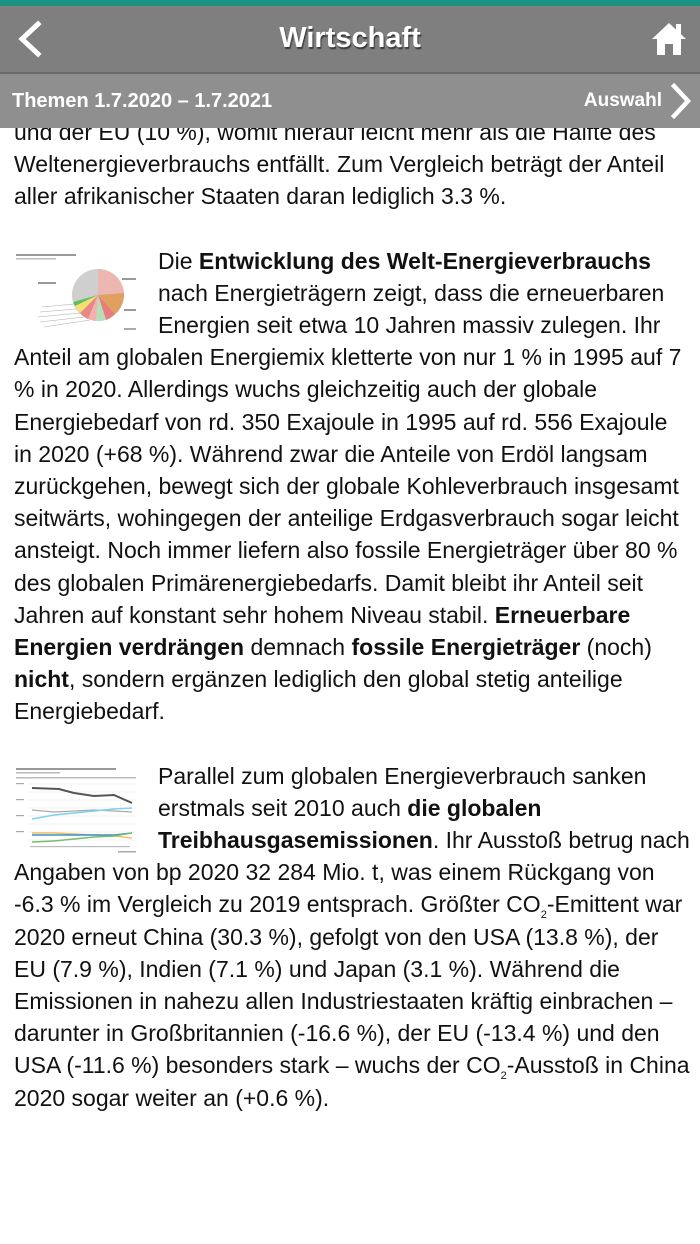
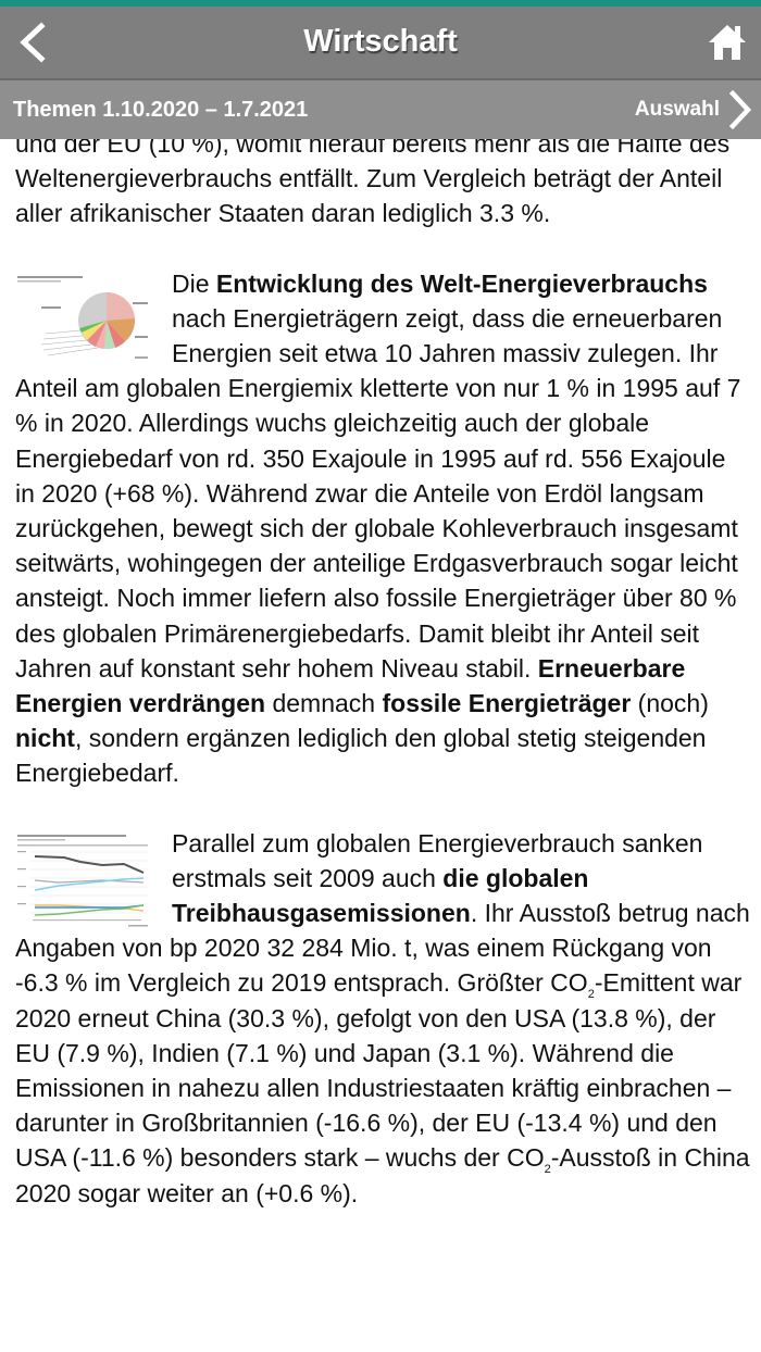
  Wirtschaft
- Themen 1.7.2020 – 1.7.2021
+ Themen 1.10.2020 – 1.7.2021
  Auswahl
- und der EU (10 %), womit hierauf leicht mehr als die Hälfte des Weltenergieverbrauchs entfällt. Zum Vergleich beträgt der Anteil aller afrikanischer Staaten daran lediglich 3.3 %.
+ und der EU (10 %), womit hierauf bereits mehr als die Hälfte des Weltenergieverbrauchs entfällt. Zum Vergleich beträgt der Anteil aller afrikanischer Staaten daran lediglich 3.3 %.
- Die Entwicklung des Welt-Energieverbrauchs nach Energieträgern zeigt, dass die erneuerbaren Energien seit etwa 10 Jahren massiv zulegen. Ihr Anteil am globalen Energiemix kletterte von nur 1 % in 1995 auf 7 % in 2020. Allerdings wuchs gleichzeitig auch der globale Energiebedarf von rd. 350 Exajoule in 1995 auf rd. 556 Exajoule in 2020 (+68 %). Während zwar die Anteile von Erdöl langsam zurückgehen, bewegt sich der globale Kohleverbrauch insgesamt seitwärts, wohingegen der anteilige Erdgasverbrauch sogar leicht ansteigt. Noch immer liefern also fossile Energieträger über 80 % des globalen Primärenergiebedarfs. Damit bleibt ihr Anteil seit Jahren auf konstant sehr hohem Niveau stabil. Erneuerbare Energien verdrängen demnach fossile Energieträger (noch) nicht, sondern ergänzen lediglich den global stetig anteilige Energiebedarf.
+ Die Entwicklung des Welt-Energieverbrauchs nach Energieträgern zeigt, dass die erneuerbaren Energien seit etwa 10 Jahren massiv zulegen. Ihr Anteil am globalen Energiemix kletterte von nur 1 % in 1995 auf 7 % in 2020. Allerdings wuchs gleichzeitig auch der globale Energiebedarf von rd. 350 Exajoule in 1995 auf rd. 556 Exajoule in 2020 (+68 %). Während zwar die Anteile von Erdöl langsam zurückgehen, bewegt sich der globale Kohleverbrauch insgesamt seitwärts, wohingegen der anteilige Erdgasverbrauch sogar leicht ansteigt. Noch immer liefern also fossile Energieträger über 80 % des globalen Primärenergiebedarfs. Damit bleibt ihr Anteil seit Jahren auf konstant sehr hohem Niveau stabil. Erneuerbare Energien verdrängen demnach fossile Energieträger (noch) nicht, sondern ergänzen lediglich den global stetig steigenden Energiebedarf.
- Parallel zum globalen Energieverbrauch sanken erstmals seit 2010 auch die globalen Treibhausgasemissionen. Ihr Ausstoß betrug nach Angaben von bp 2020 32 284 Mio. t, was einem Rückgang von -6.3 % im Vergleich zu 2019 entsprach. Größter CO2-Emittent war 2020 erneut China (30.3 %), gefolgt von den USA (13.8 %), der EU (7.9 %), Indien (7.1 %) und Japan (3.1 %). Während die Emissionen in nahezu allen Industriestaaten kräftig einbrachen – darunter in Großbritannien (-16.6 %), der EU (-13.4 %) und den USA (-11.6 %) besonders stark – wuchs der CO2-Ausstoß in China 2020 sogar weiter an (+0.6 %).
+ Parallel zum globalen Energieverbrauch sanken erstmals seit 2009 auch die globalen Treibhausgasemissionen. Ihr Ausstoß betrug nach Angaben von bp 2020 32 284 Mio. t, was einem Rückgang von -6.3 % im Vergleich zu 2019 entsprach. Größter CO2-Emittent war 2020 erneut China (30.3 %), gefolgt von den USA (13.8 %), der EU (7.9 %), Indien (7.1 %) und Japan (3.1 %). Während die Emissionen in nahezu allen Industriestaaten kräftig einbrachen – darunter in Großbritannien (-16.6 %), der EU (-13.4 %) und den USA (-11.6 %) besonders stark – wuchs der CO2-Ausstoß in China 2020 sogar weiter an (+0.6 %).
